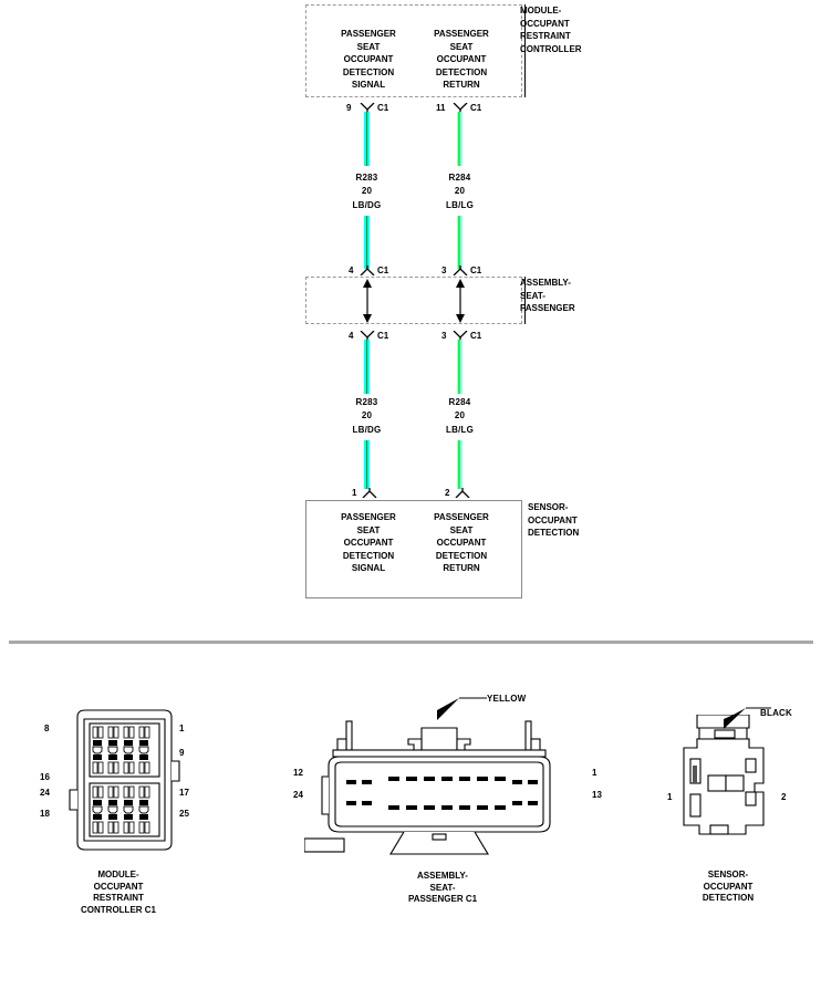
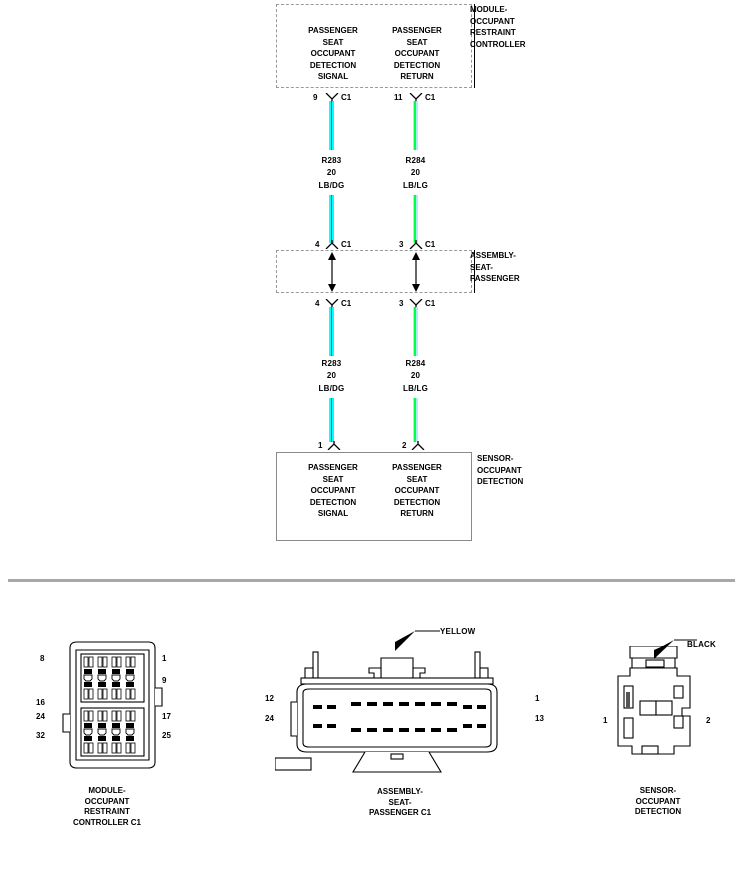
  MODULE-
  OCCUPANT
  RESTRAINT
  CONTROLLER
  PASSENGER
  SEAT
  OCCUPANT
  DETECTION
  SIGNAL
  PASSENGER
  SEAT
  OCCUPANT
  DETECTION
  RETURN
  9
  C1
  11
  C1
  R283
  20
  LB/DG
  R284
  20
  LB/LG
  4
  C1
  3
  C1
  ASSEMBLY-
  SEAT-
  PASSENGER
  4
  C1
  3
  C1
  R283
  20
  LB/DG
  R284
  20
  LB/LG
  1
  2
  PASSENGER
  SEAT
  OCCUPANT
  DETECTION
  SIGNAL
  PASSENGER
  SEAT
  OCCUPANT
  DETECTION
  RETURN
  SENSOR-
  OCCUPANT
  DETECTION
  8
  16
  24
- 18
+ 32
  1
  9
  17
  25
  MODULE-
  OCCUPANT
  RESTRAINT
  CONTROLLER C1
  YELLOW
  12
  24
  1
  13
  ASSEMBLY-
  SEAT-
  PASSENGER C1
  BLACK
  1
  2
  SENSOR-
  OCCUPANT
  DETECTION
